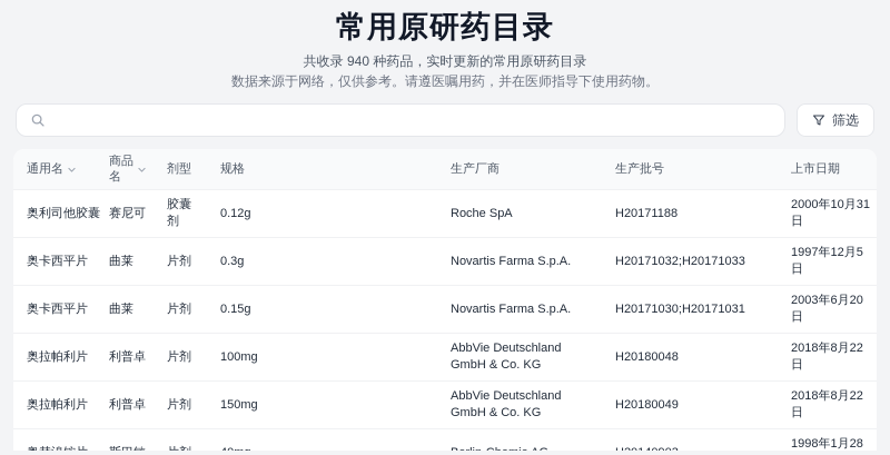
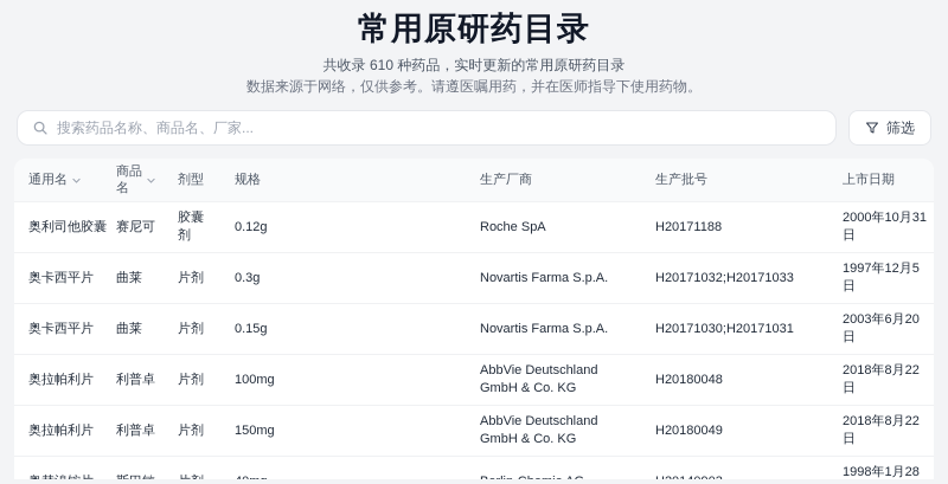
  常用原研药目录
- 共收录 940 种药品，实时更新的常用原研药目录
+ 共收录 610 种药品，实时更新的常用原研药目录
  数据来源于网络，仅供参考。请遵医嘱用药，并在医师指导下使用药物。
+ 搜索药品名称、商品名、厂家...
  筛选
  通用名	商品名	剂型	规格	生产厂商	生产批号	上市日期
  奥利司他胶囊	赛尼可	胶囊剂	0.12g	Roche SpA	H20171188	2000年10月31日
  奥卡西平片	曲莱	片剂	0.3g	Novartis Farma S.p.A.	H20171032;H20171033	1997年12月5日
  奥卡西平片	曲莱	片剂	0.15g	Novartis Farma S.p.A.	H20171030;H20171031	2003年6月20日
  奥拉帕利片	利普卓	片剂	100mg	AbbVie Deutschland GmbH & Co. KG	H20180048	2018年8月22日
  奥拉帕利片	利普卓	片剂	150mg	AbbVie Deutschland GmbH & Co. KG	H20180049	2018年8月22日
